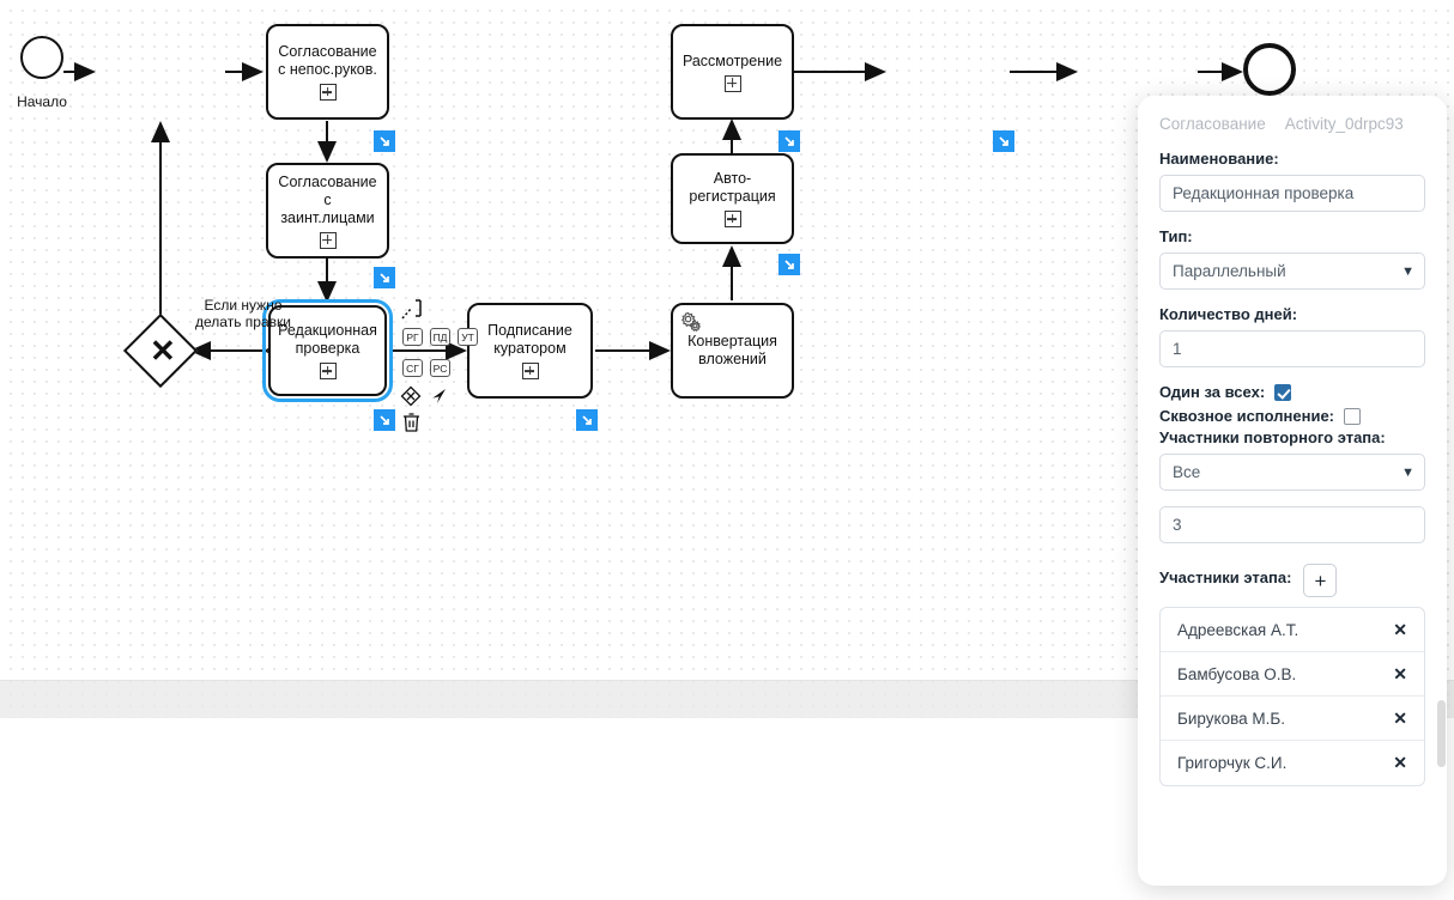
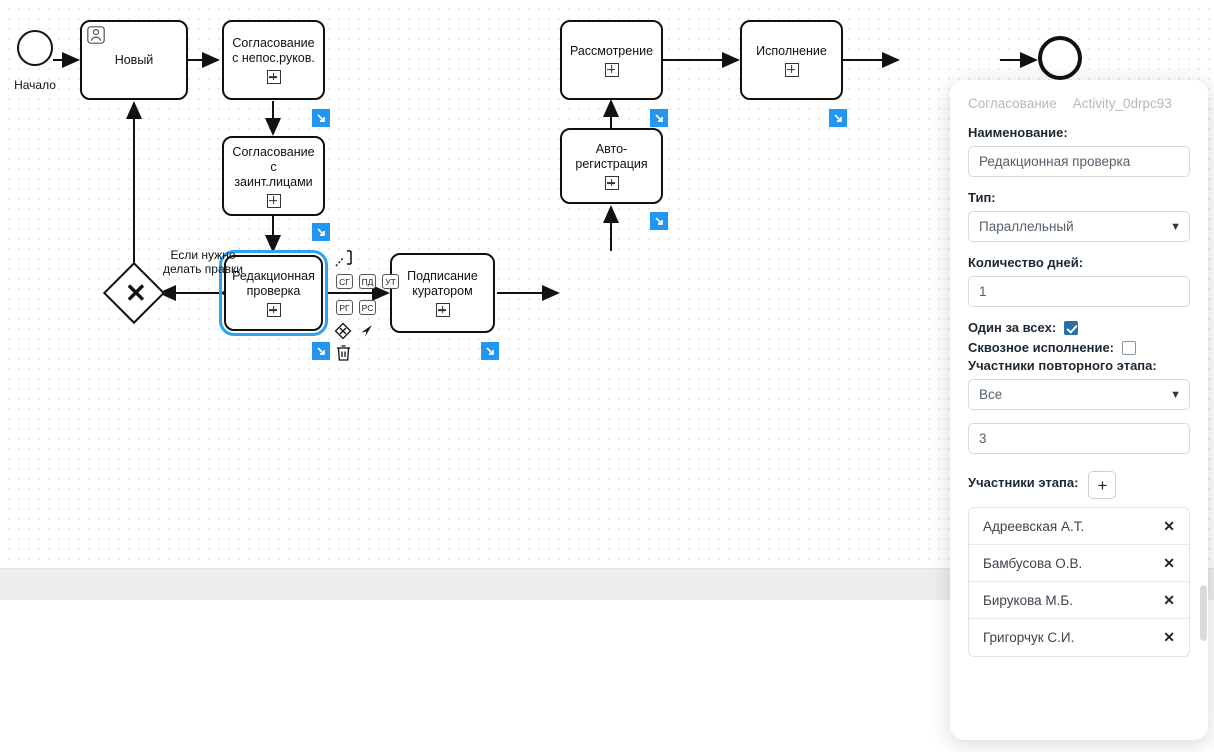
  Начало
+ Новый
  Согласование
  с непос.руков.
  Согласование
  с заинт.лицами
  Редакционная
  проверка
  Подписание
  куратором
- Конвертация
- вложений
  Рассмотрение
+ Исполнение
  Авто-
  регистрация
  ✕
  Если нужно
  делать правки
- РГ
+ СГ
  ПД
  УТ
- СГ
+ РГ
  РС
  Согласование
  Activity_0drpc93
  Наименование:
  Редакционная проверка
  Тип:
  Параллельный
  ▼
  Количество дней:
  1
  Один за всех:
  Сквозное исполнение:
  Участники повторного этапа:
  Все
  ▼
  3
  Участники этапа:
  +
  Адреевская А.Т.
  ✕
  Бамбусова О.В.
  ✕
  Бирукова М.Б.
  ✕
  Григорчук С.И.
  ✕
